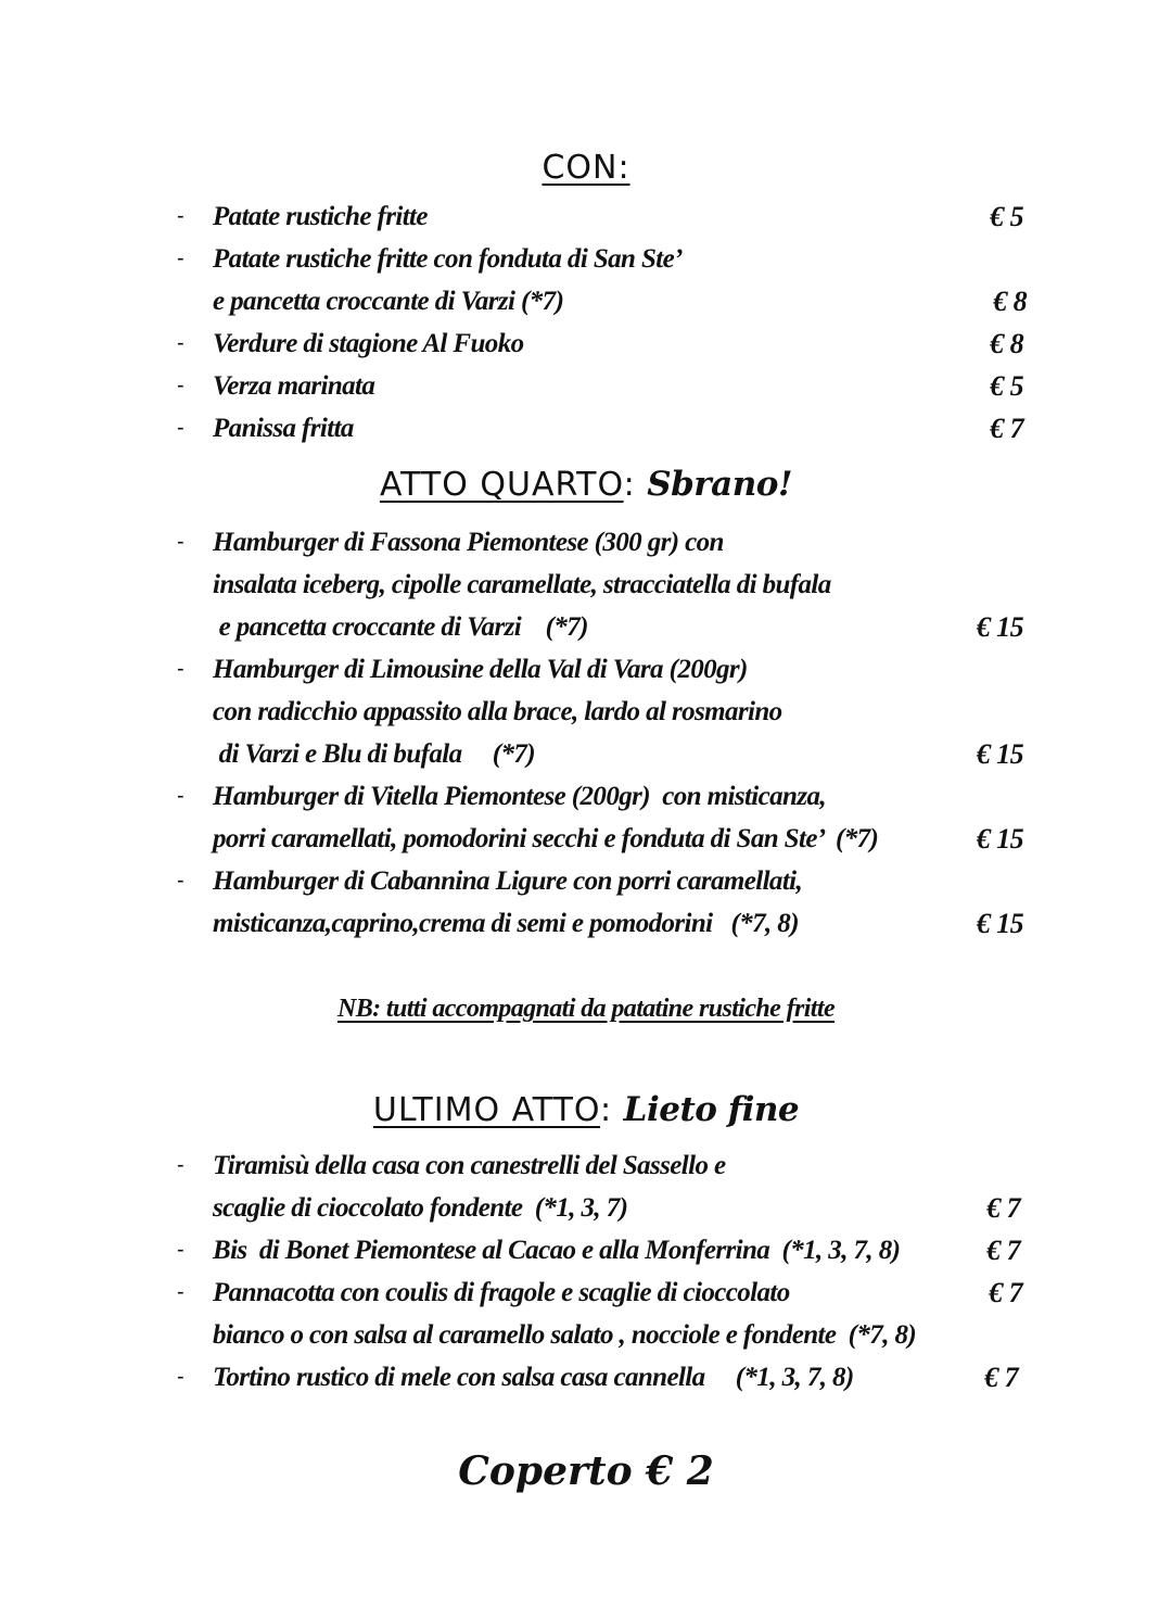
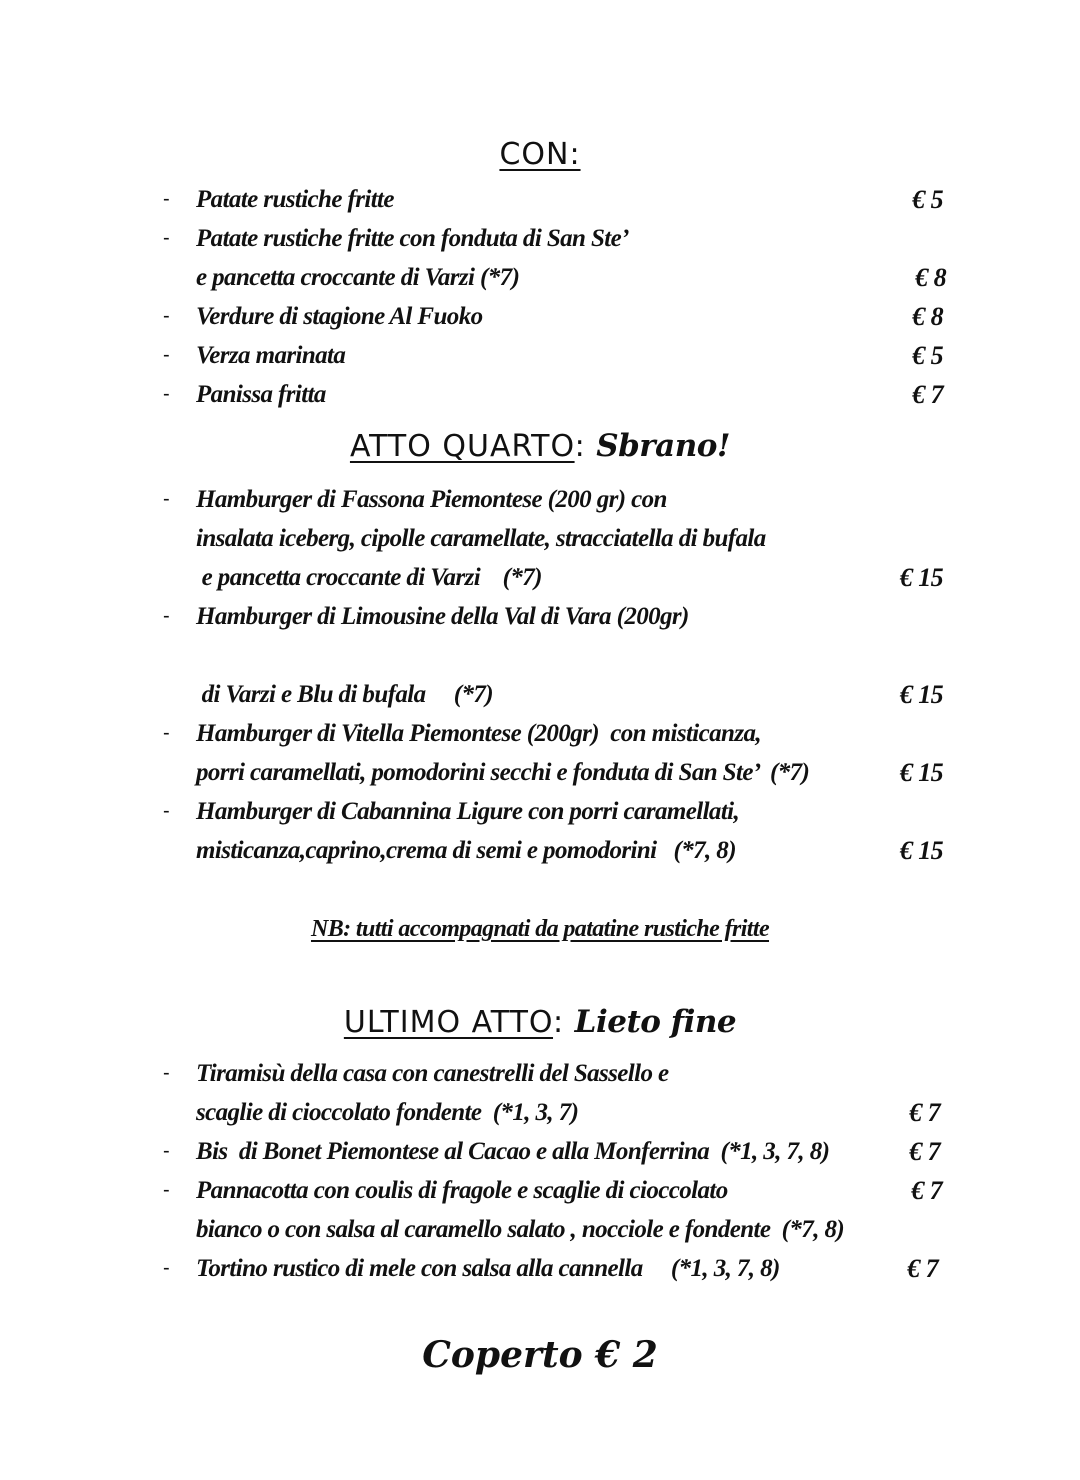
  CON:
  -
  Patate rustiche fritte
  € 5
  -
  Patate rustiche fritte con fonduta di San Ste’
  e pancetta croccante di Varzi (*7)
  € 8
  -
  Verdure di stagione Al Fuoko
  € 8
  -
  Verza marinata
  € 5
  -
  Panissa fritta
  € 7
  ATTO QUARTO: Sbrano!
  -
- Hamburger di Fassona Piemontese (300 gr) con
+ Hamburger di Fassona Piemontese (200 gr) con
  insalata iceberg, cipolle caramellate, stracciatella di bufala
  e pancetta croccante di Varzi (*7)
  € 15
  -
  Hamburger di Limousine della Val di Vara (200gr)
- con radicchio appassito alla brace, lardo al rosmarino
  di Varzi e Blu di bufala (*7)
  € 15
  -
  Hamburger di Vitella Piemontese (200gr) con misticanza,
  porri caramellati, pomodorini secchi e fonduta di San Ste’ (*7)
  € 15
  -
  Hamburger di Cabannina Ligure con porri caramellati,
  misticanza,caprino,crema di semi e pomodorini (*7, 8)
  € 15
  NB: tutti accompagnati da patatine rustiche fritte
  ULTIMO ATTO: Lieto fine
  -
  Tiramisù della casa con canestrelli del Sassello e
  scaglie di cioccolato fondente (*1, 3, 7)
  € 7
  -
  Bis di Bonet Piemontese al Cacao e alla Monferrina (*1, 3, 7, 8)
  € 7
  -
  Pannacotta con coulis di fragole e scaglie di cioccolato
  € 7
  bianco o con salsa al caramello salato , nocciole e fondente (*7, 8)
  -
- Tortino rustico di mele con salsa casa cannella (*1, 3, 7, 8)
+ Tortino rustico di mele con salsa alla cannella (*1, 3, 7, 8)
  € 7
  Coperto € 2
